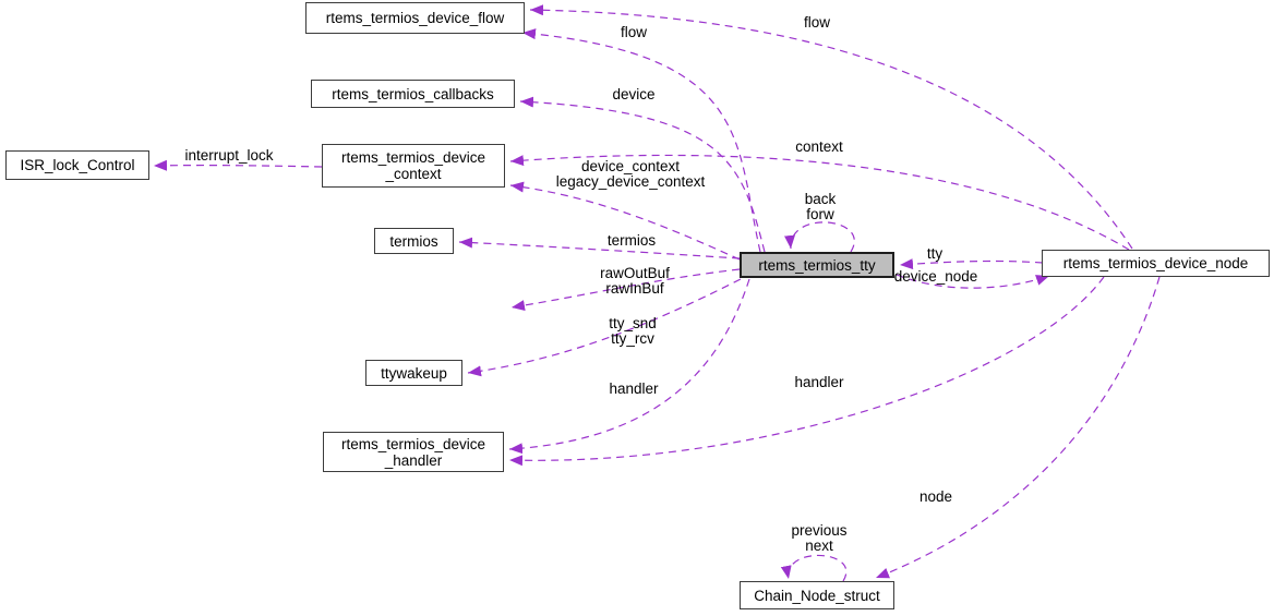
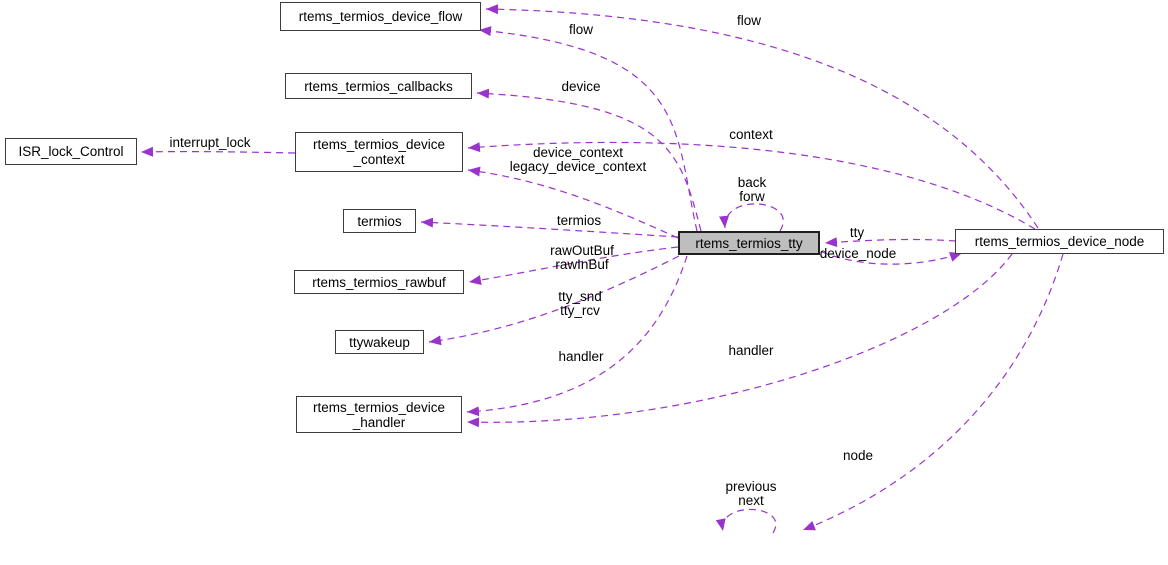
  ISR_lock_Control
  rtems_termios_device_flow
  rtems_termios_callbacks
  rtems_termios_device
  _context
  termios
+ rtems_termios_rawbuf
  ttywakeup
  rtems_termios_device
  _handler
  rtems_termios_tty
  rtems_termios_device_node
- Chain_Node_struct
  interrupt_lock
  flow
  flow
  device
  context
  device_context
  legacy_device_context
  back
  forw
  termios
  rawOutBuf
  rawInBuf
  tty_snd
  tty_rcv
  handler
  handler
  tty
  device_node
  node
  previous
  next
